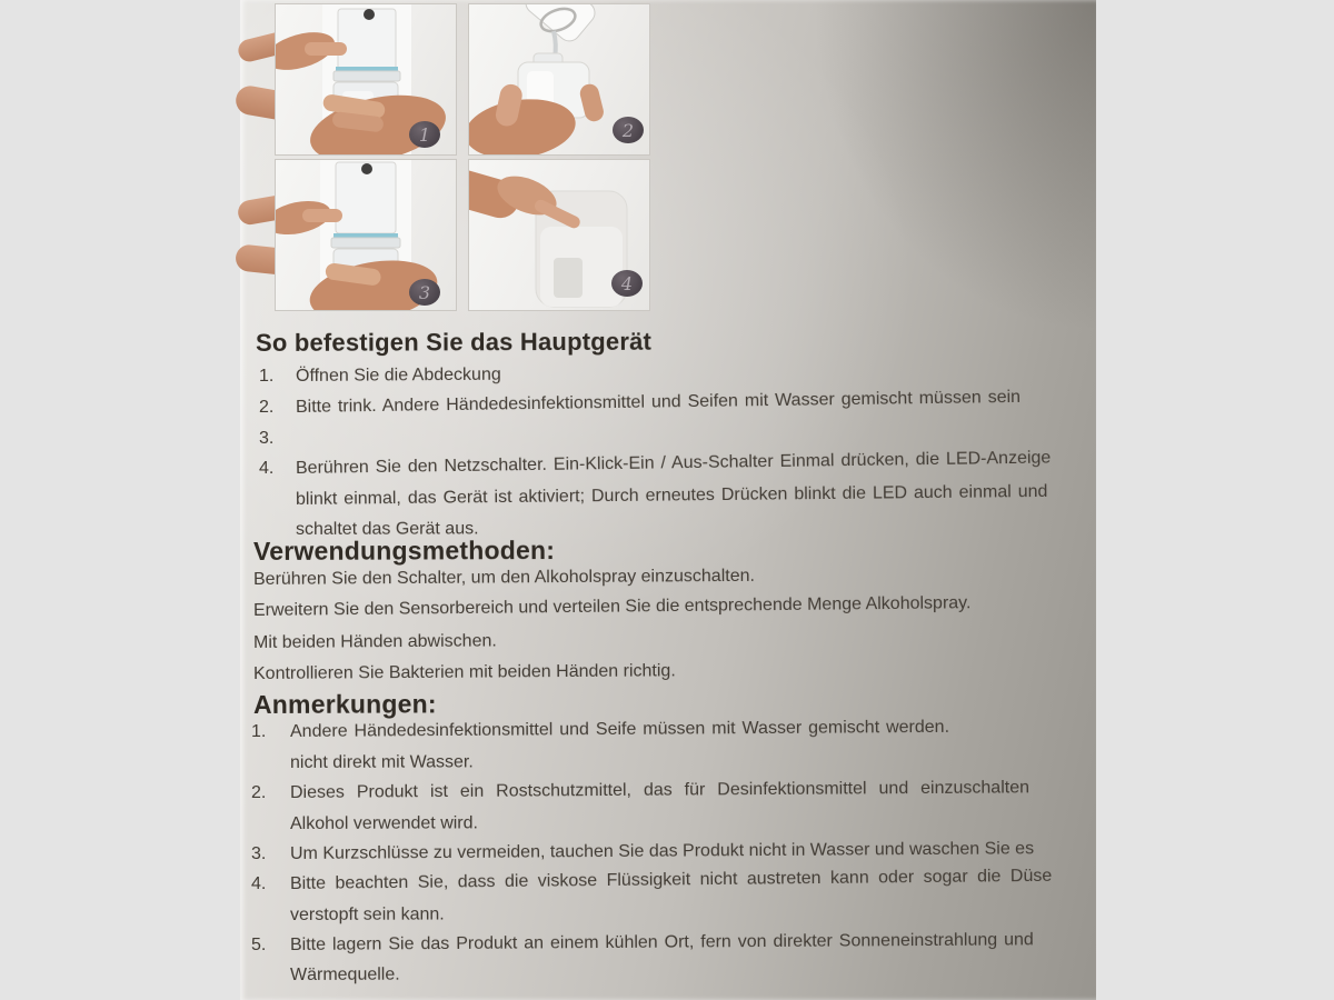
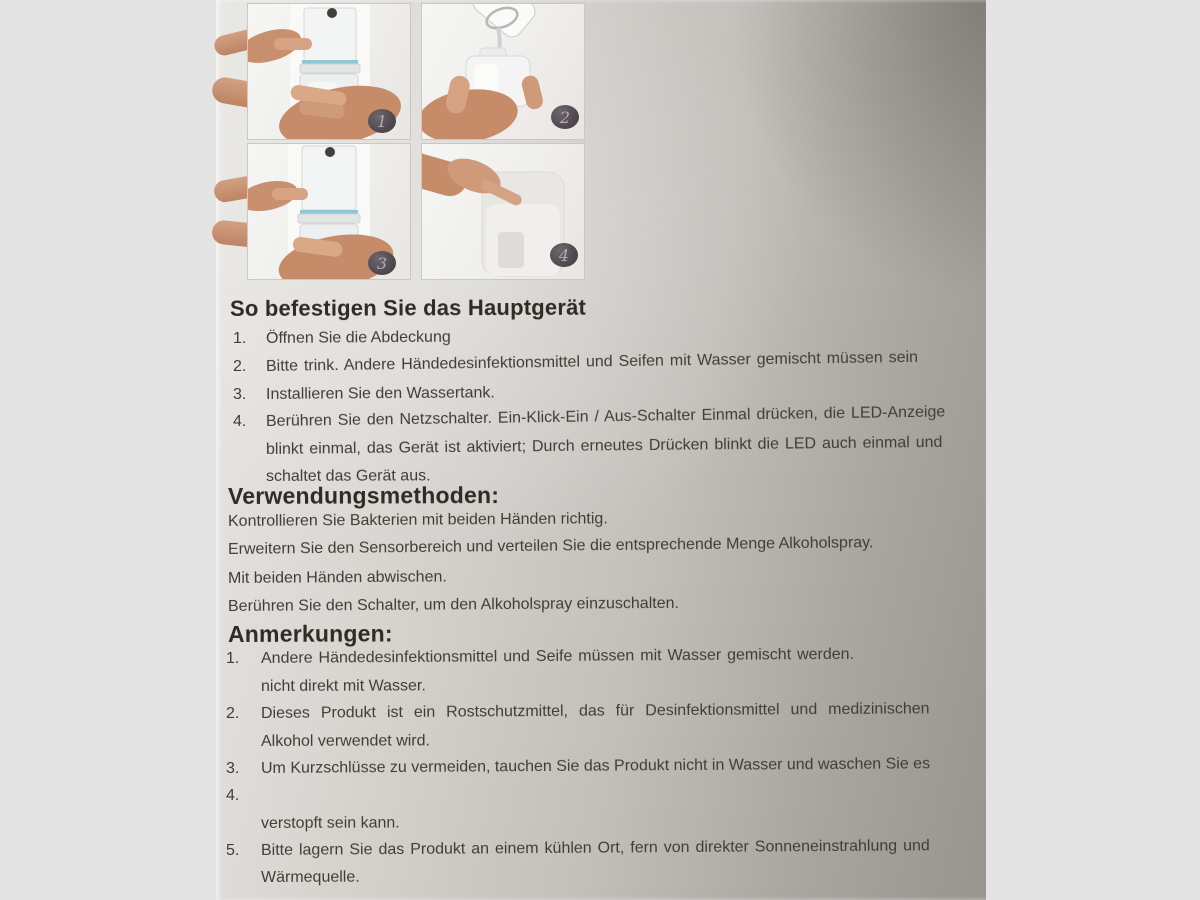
  1
  2
  3
  4
  So befestigen Sie das Hauptgerät
  1.
  Öffnen Sie die Abdeckung
  2.
  Bitte trink. Andere Händedesinfektionsmittel und Seifen mit Wasser gemischt müssen sein
  3.
+ Installieren Sie den Wassertank.
  4.
  Berühren Sie den Netzschalter. Ein-Klick-Ein / Aus-Schalter Einmal drücken, die LED-Anzeige
  blinkt einmal, das Gerät ist aktiviert; Durch erneutes Drücken blinkt die LED auch einmal und
  schaltet das Gerät aus.
  Verwendungsmethoden:
- Berühren Sie den Schalter, um den Alkoholspray einzuschalten.
+ Kontrollieren Sie Bakterien mit beiden Händen richtig.
  Erweitern Sie den Sensorbereich und verteilen Sie die entsprechende Menge Alkoholspray.
  Mit beiden Händen abwischen.
- Kontrollieren Sie Bakterien mit beiden Händen richtig.
+ Berühren Sie den Schalter, um den Alkoholspray einzuschalten.
  Anmerkungen:
  1.
  Andere Händedesinfektionsmittel und Seife müssen mit Wasser gemischt werden.
  nicht direkt mit Wasser.
  2.
- Dieses Produkt ist ein Rostschutzmittel, das für Desinfektionsmittel und einzuschalten
+ Dieses Produkt ist ein Rostschutzmittel, das für Desinfektionsmittel und medizinischen
  Alkohol verwendet wird.
  3.
  Um Kurzschlüsse zu vermeiden, tauchen Sie das Produkt nicht in Wasser und waschen Sie es
  4.
- Bitte beachten Sie, dass die viskose Flüssigkeit nicht austreten kann oder sogar die Düse
  verstopft sein kann.
  5.
  Bitte lagern Sie das Produkt an einem kühlen Ort, fern von direkter Sonneneinstrahlung und
  Wärmequelle.
